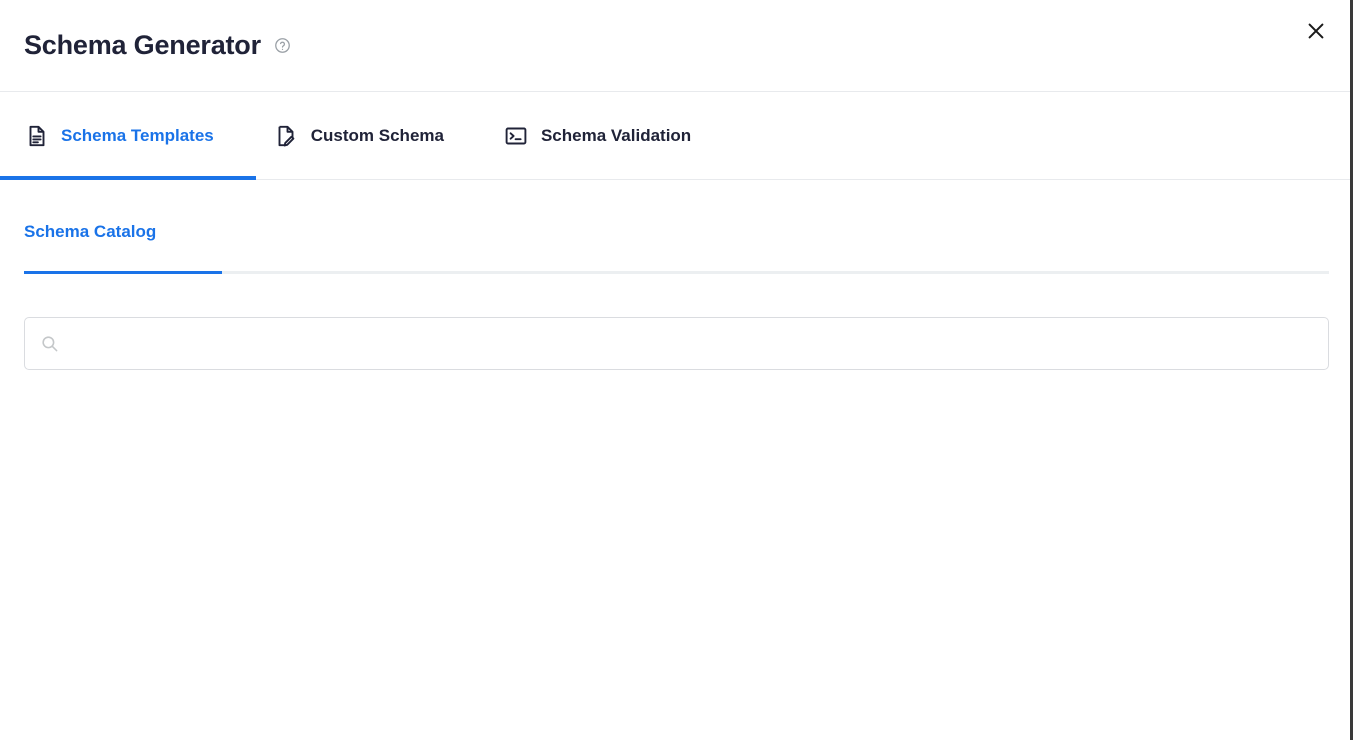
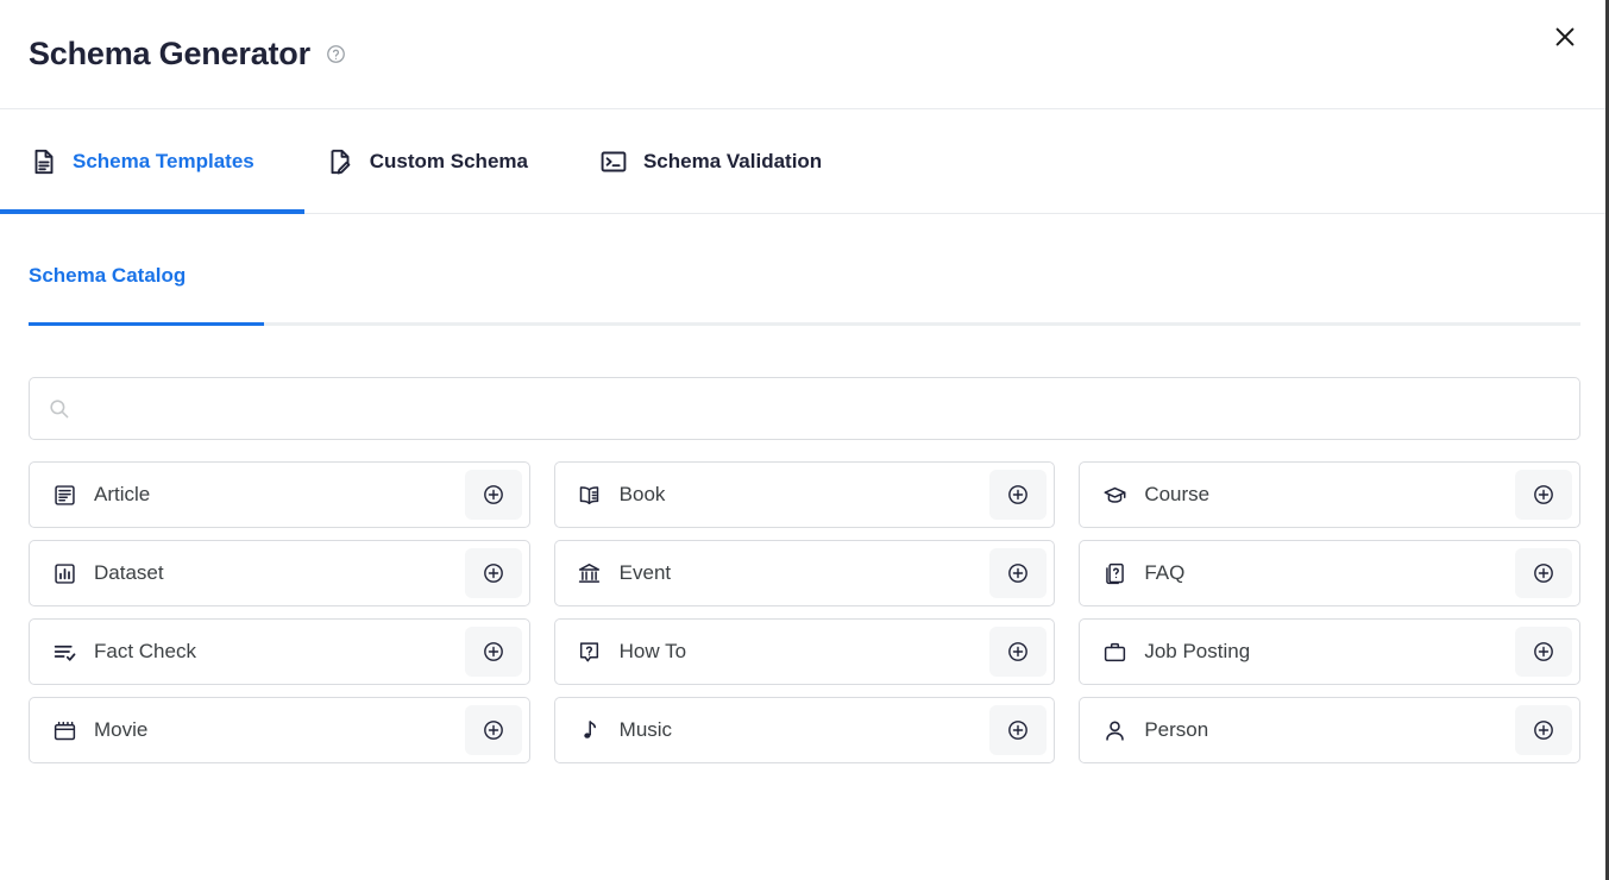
  Schema Generator
  Schema Templates
  Custom Schema
  Schema Validation
  Schema Catalog
+ Article
+ Book
+ Course
+ Dataset
+ Event
+ FAQ
+ Fact Check
+ How To
+ Job Posting
+ Movie
+ Music
+ Person
